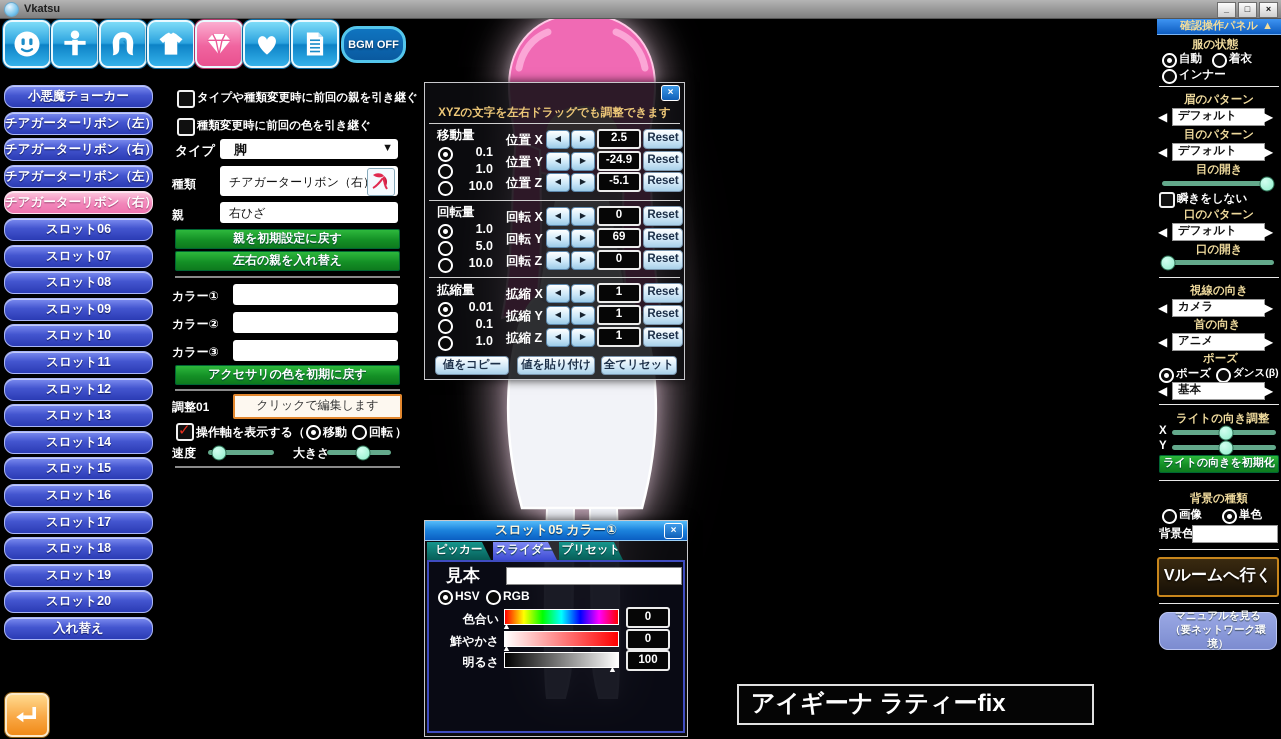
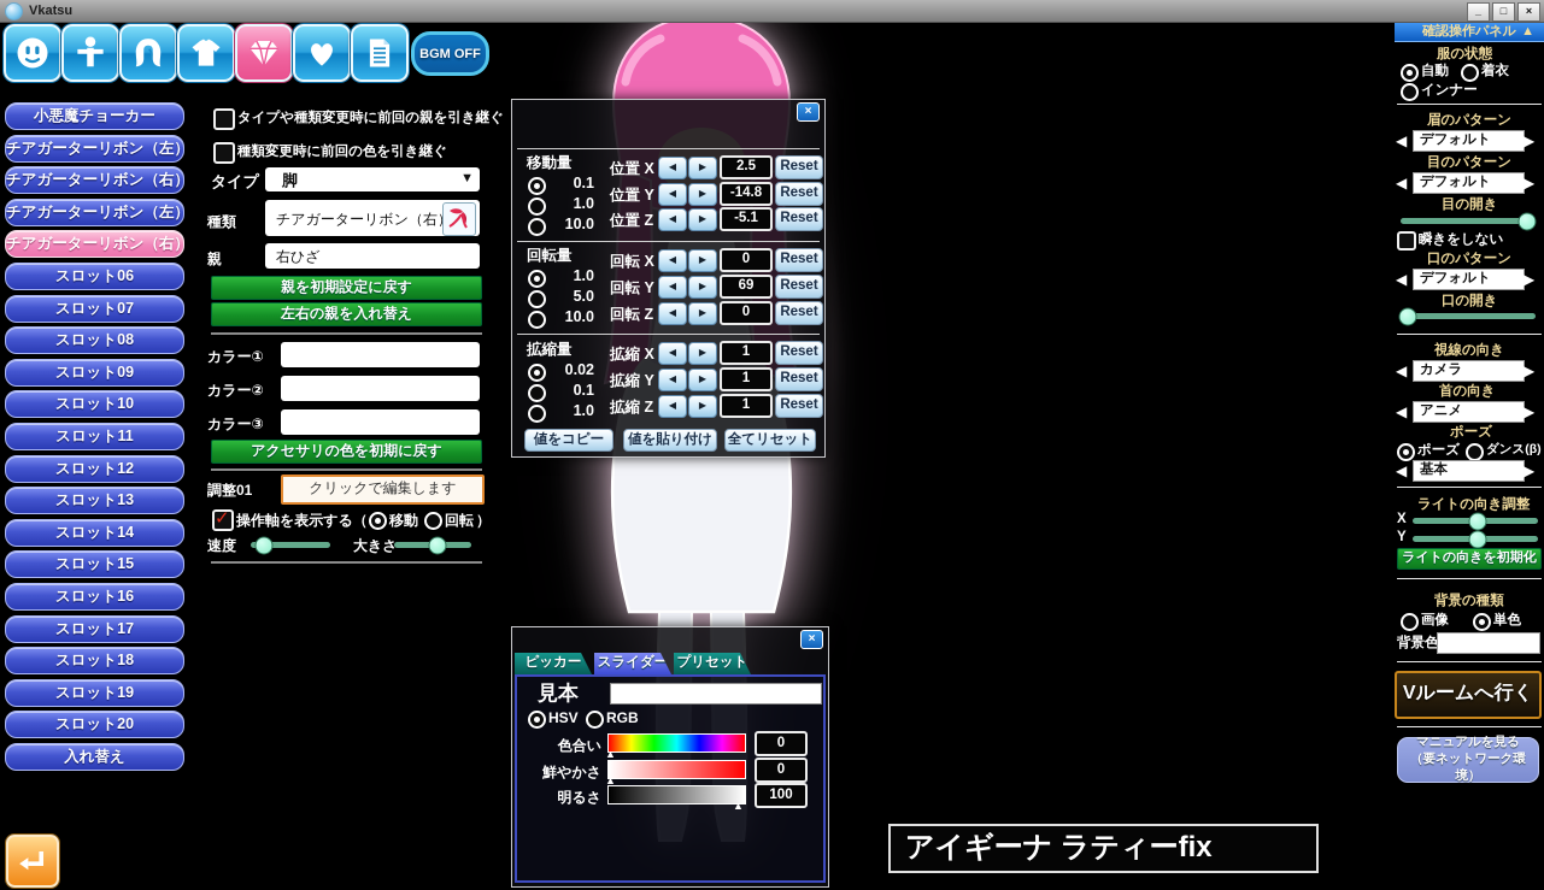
  Vkatsu
  _
  □
  ×
  BGM OFF
  小悪魔チョーカー
  チアガーターリボン（左）
  チアガーターリボン（右）
  チアガーターリボン（左）
  チアガーターリボン（右）
  スロット06
  スロット07
  スロット08
  スロット09
  スロット10
  スロット11
  スロット12
  スロット13
  スロット14
  スロット15
  スロット16
  スロット17
  スロット18
  スロット19
  スロット20
  入れ替え
  タイプや種類変更時に前回の親を引き継ぐ
  種類変更時に前回の色を引き継ぐ
  タイプ
  脚
  ▼
  種類
  チアガーターリボン（右
  親
  右ひざ
  親を初期設定に戻す
  左右の親を入れ替え
  カラー①
  カラー②
  カラー③
  アクセサリの色を初期に戻す
  調整01
  クリックで編集します
  ✓
  操作軸を表示する（
  移動
  回転
  ）
  速度
  大きさ
  ×
- XYZの文字を左右ドラッグでも調整できます
  移動量
  0.1
  1.0
  10.0
  位置 X
  ◀
  ▶
  2.5
  Reset
  位置 Y
  ◀
  ▶
- -24.9
+ -14.8
  Reset
  位置 Z
  ◀
  ▶
  -5.1
  Reset
  回転量
  1.0
  5.0
  10.0
  回転 X
  ◀
  ▶
  0
  Reset
  回転 Y
  ◀
  ▶
  69
  Reset
  回転 Z
  ◀
  ▶
  0
  Reset
  拡縮量
- 0.01
+ 0.02
  0.1
  1.0
  拡縮 X
  ◀
  ▶
  1
  Reset
  拡縮 Y
  ◀
  ▶
  1
  Reset
  拡縮 Z
  ◀
  ▶
  1
  Reset
  値をコピー
  値を貼り付け
  全てリセット
- スロット05 カラー①
  ×
  ピッカー
  スライダー
  プリセット
  見本
  HSV
  RGB
  色合い
  ▲
  0
  鮮やかさ
  ▲
  0
  明るさ
  ▲
  100
  アイギーナ ラティーfix
  確認操作パネル
  ▲
  服の状態
  自動
  着衣
  インナー
  眉のパターン
  ◀
  デフォルト
  ▶
  目のパターン
  ◀
  デフォルト
  ▶
  目の開き
  瞬きをしない
  口のパターン
  ◀
  デフォルト
  ▶
  口の開き
  視線の向き
  ◀
  カメラ
  ▶
  首の向き
  ◀
  アニメ
  ▶
  ポーズ
  ポーズ
  ダンス(β)
  ◀
  基本
  ▶
  ライトの向き調整
  X
  Y
  ライトの向きを初期化
  背景の種類
  画像
  単色
  背景色
  Vルームへ行く
  マニュアルを見る
  （要ネットワーク環境）
